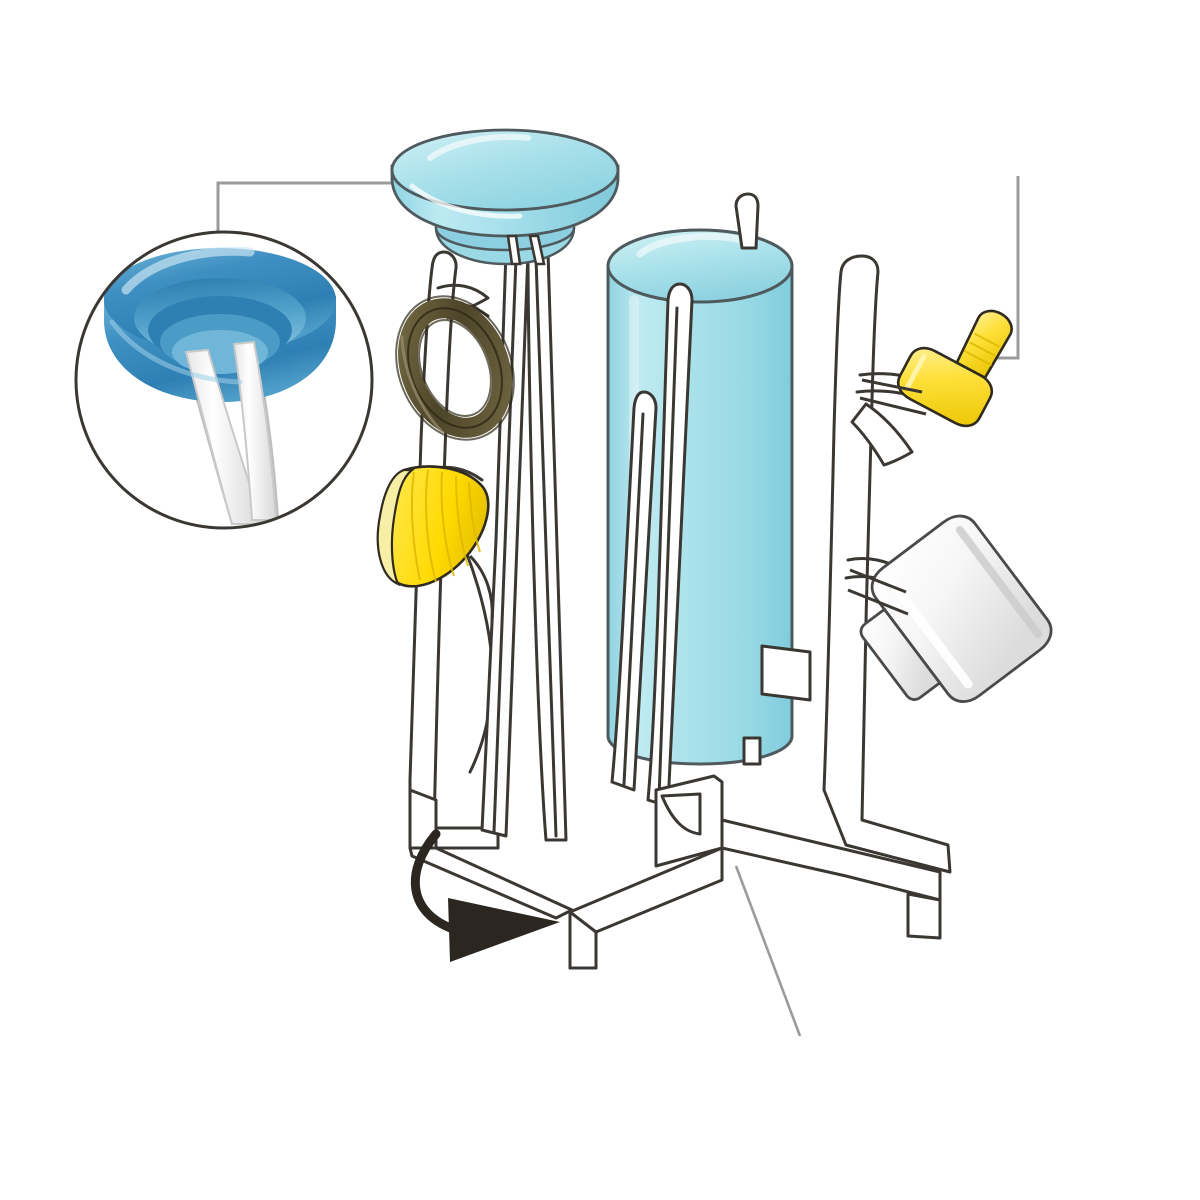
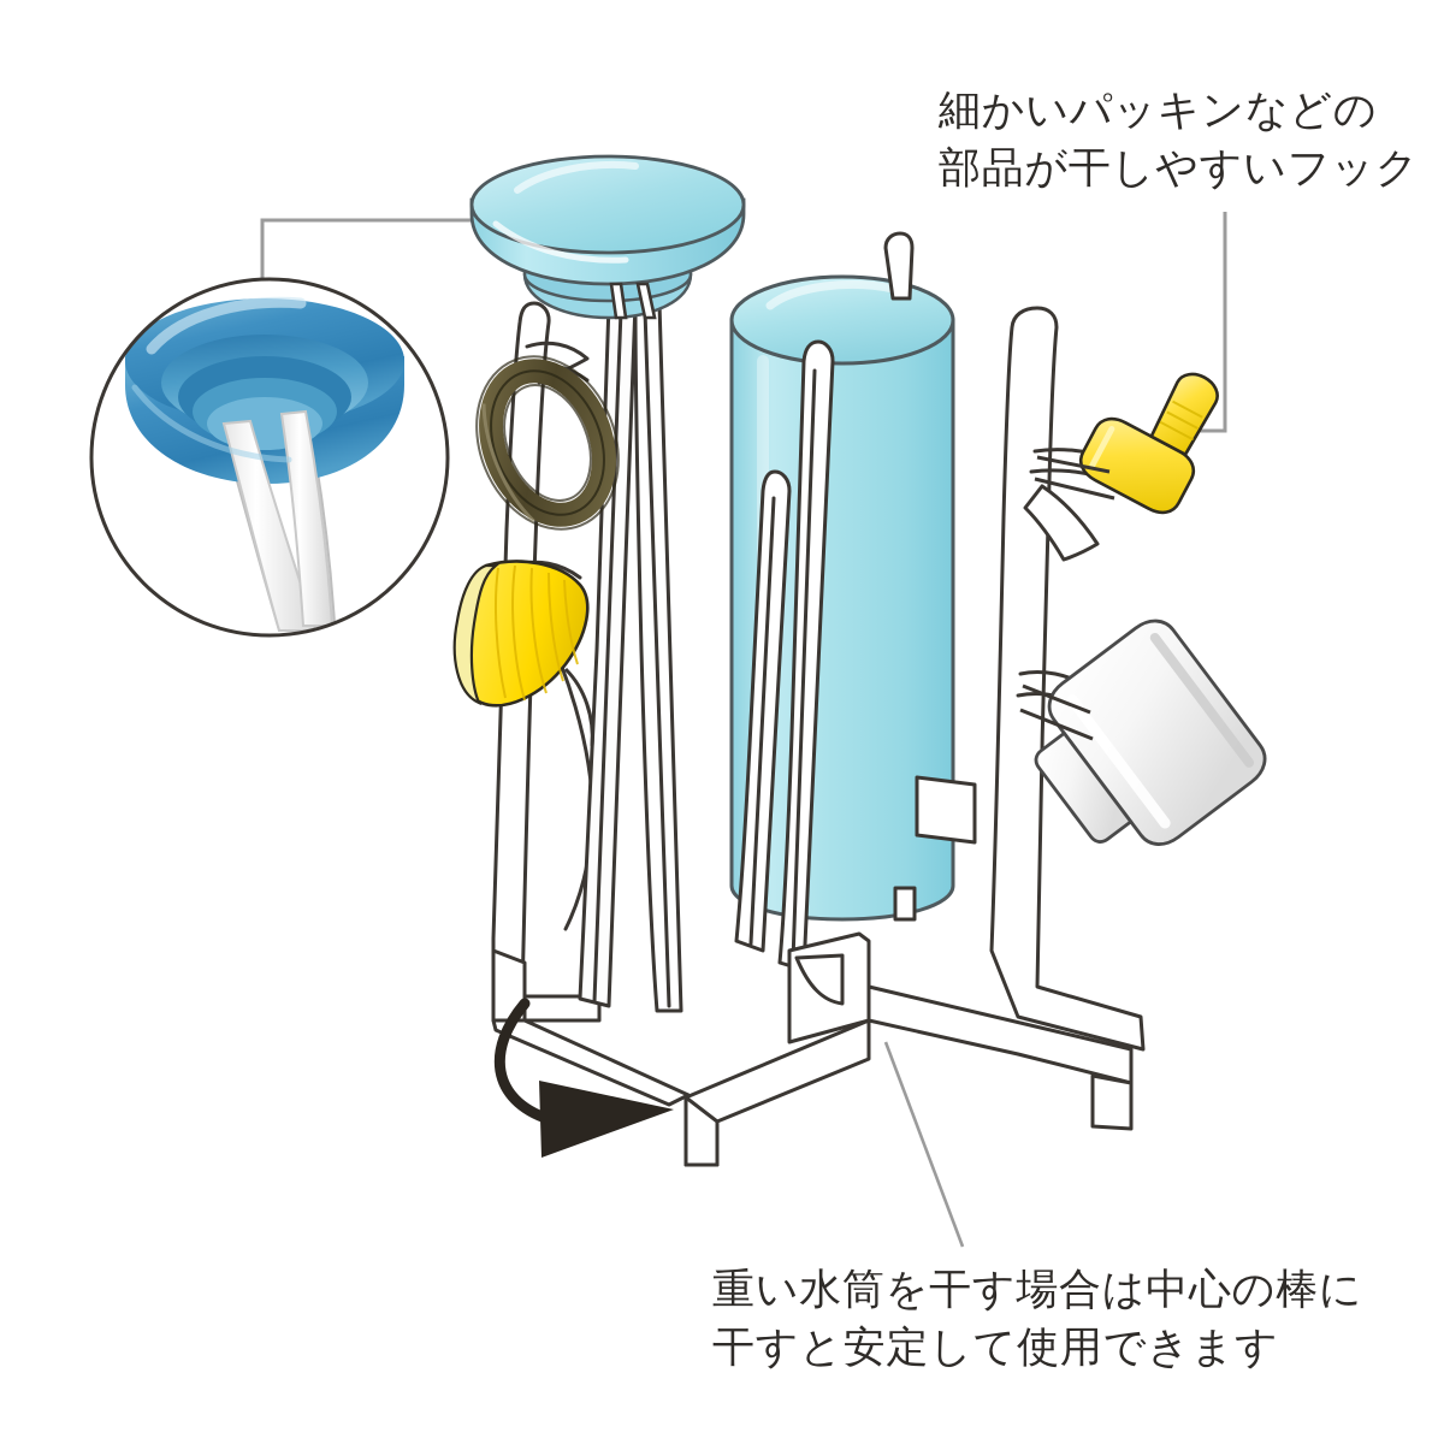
+ 細かいパッキンなどの
+ 部品が干しやすいフック
+ 重い水筒を干す場合は中心の棒に
+ 干すと安定して使用できます
